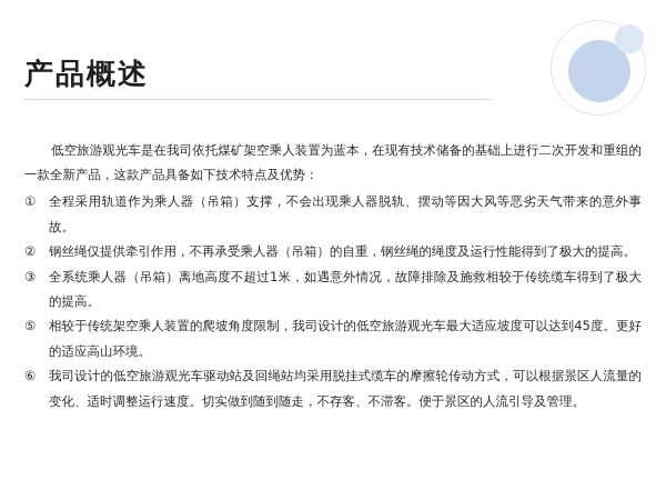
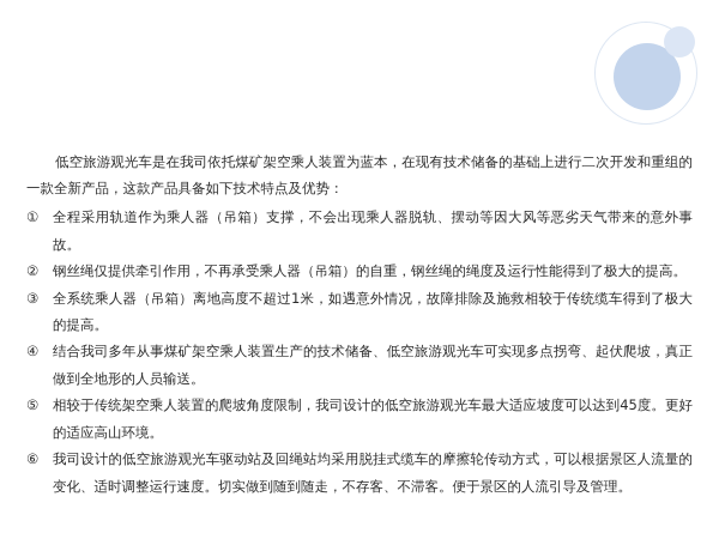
- 产品概述
  低空旅游观光车是在我司依托煤矿架空乘人装置为蓝本，在现有技术储备的基础上进行二次开发和重组的一款全新产品，这款产品具备如下技术特点及优势：
  ①
  全程采用轨道作为乘人器（吊箱）支撑，不会出现乘人器脱轨、摆动等因大风等恶劣天气带来的意外事故。
  ②
  钢丝绳仅提供牵引作用，不再承受乘人器（吊箱）的自重，钢丝绳的绳度及运行性能得到了极大的提高。
  ③
  全系统乘人器（吊箱）离地高度不超过1米，如遇意外情况，故障排除及施救相较于传统缆车得到了极大的提高。
+ ④
+ 结合我司多年从事煤矿架空乘人装置生产的技术储备、低空旅游观光车可实现多点拐弯、起伏爬坡，真正做到全地形的人员输送。
  ⑤
  相较于传统架空乘人装置的爬坡角度限制，我司设计的低空旅游观光车最大适应坡度可以达到45度。更好的适应高山环境。
  ⑥
  我司设计的低空旅游观光车驱动站及回绳站均采用脱挂式缆车的摩擦轮传动方式，可以根据景区人流量的变化、适时调整运行速度。切实做到随到随走，不存客、不滞客。便于景区的人流引导及管理。
